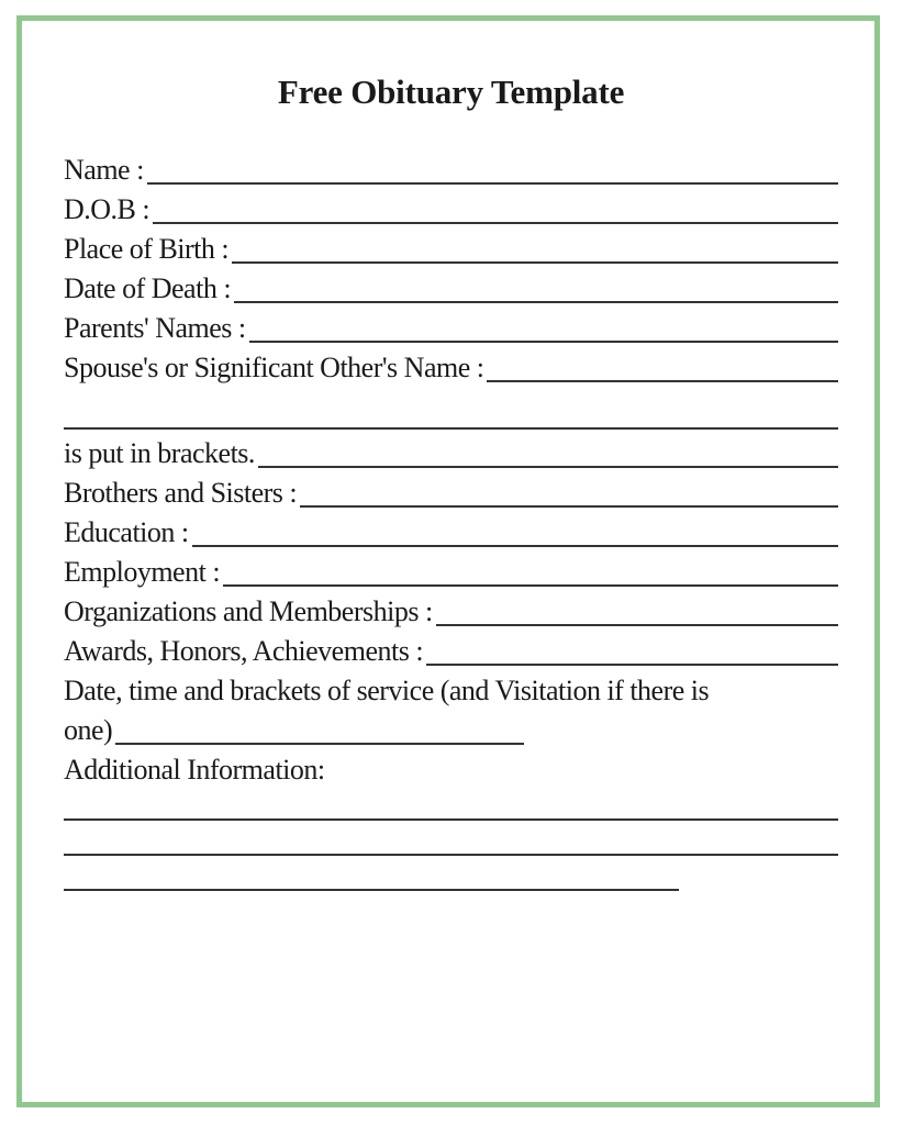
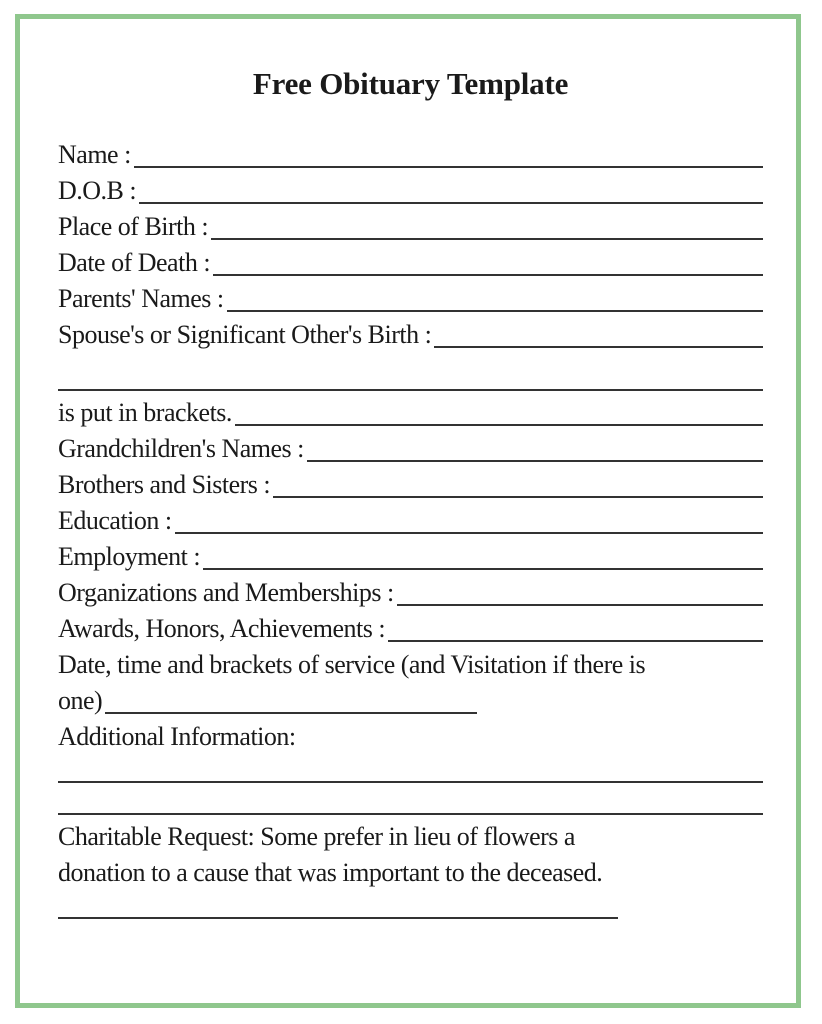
  Free Obituary Template
  Name :
  D.O.B :
  Place of Birth :
  Date of Death :
  Parents' Names :
- Spouse's or Significant Other's Name :
+ Spouse's or Significant Other's Birth :
  is put in brackets.
+ Grandchildren's Names :
  Brothers and Sisters :
  Education :
  Employment :
  Organizations and Memberships :
  Awards, Honors, Achievements :
  Date, time and brackets of service (and Visitation if there is
  one)
  Additional Information:
+ Charitable Request: Some prefer in lieu of flowers a
+ donation to a cause that was important to the deceased.
